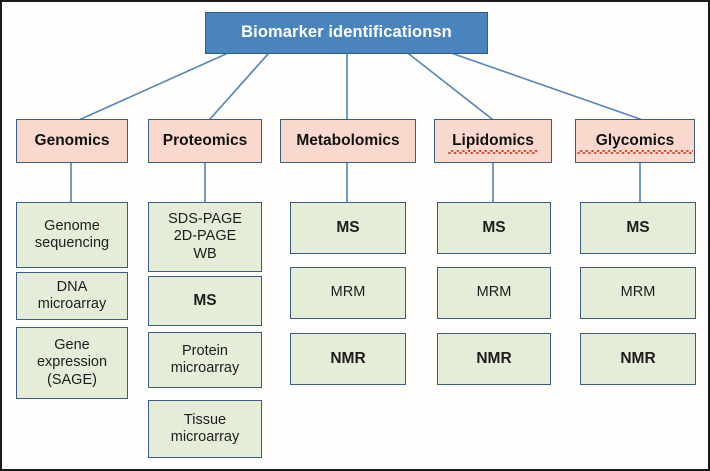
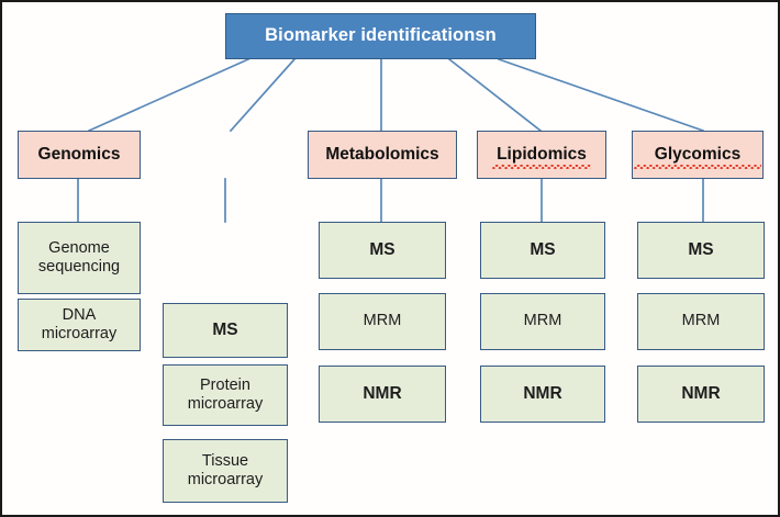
  Biomarker identificationsn
  Genomics
  Genome
  sequencing
  DNA
  microarray
- Gene
- expression
- (SAGE)
- Proteomics
- SDS-PAGE
- 2D-PAGE
- WB
  MS
  Protein
  microarray
  Tissue
  microarray
  Metabolomics
  MS
  MRM
  NMR
  Lipidomics
  MS
  MRM
  NMR
  Glycomics
  MS
  MRM
  NMR
